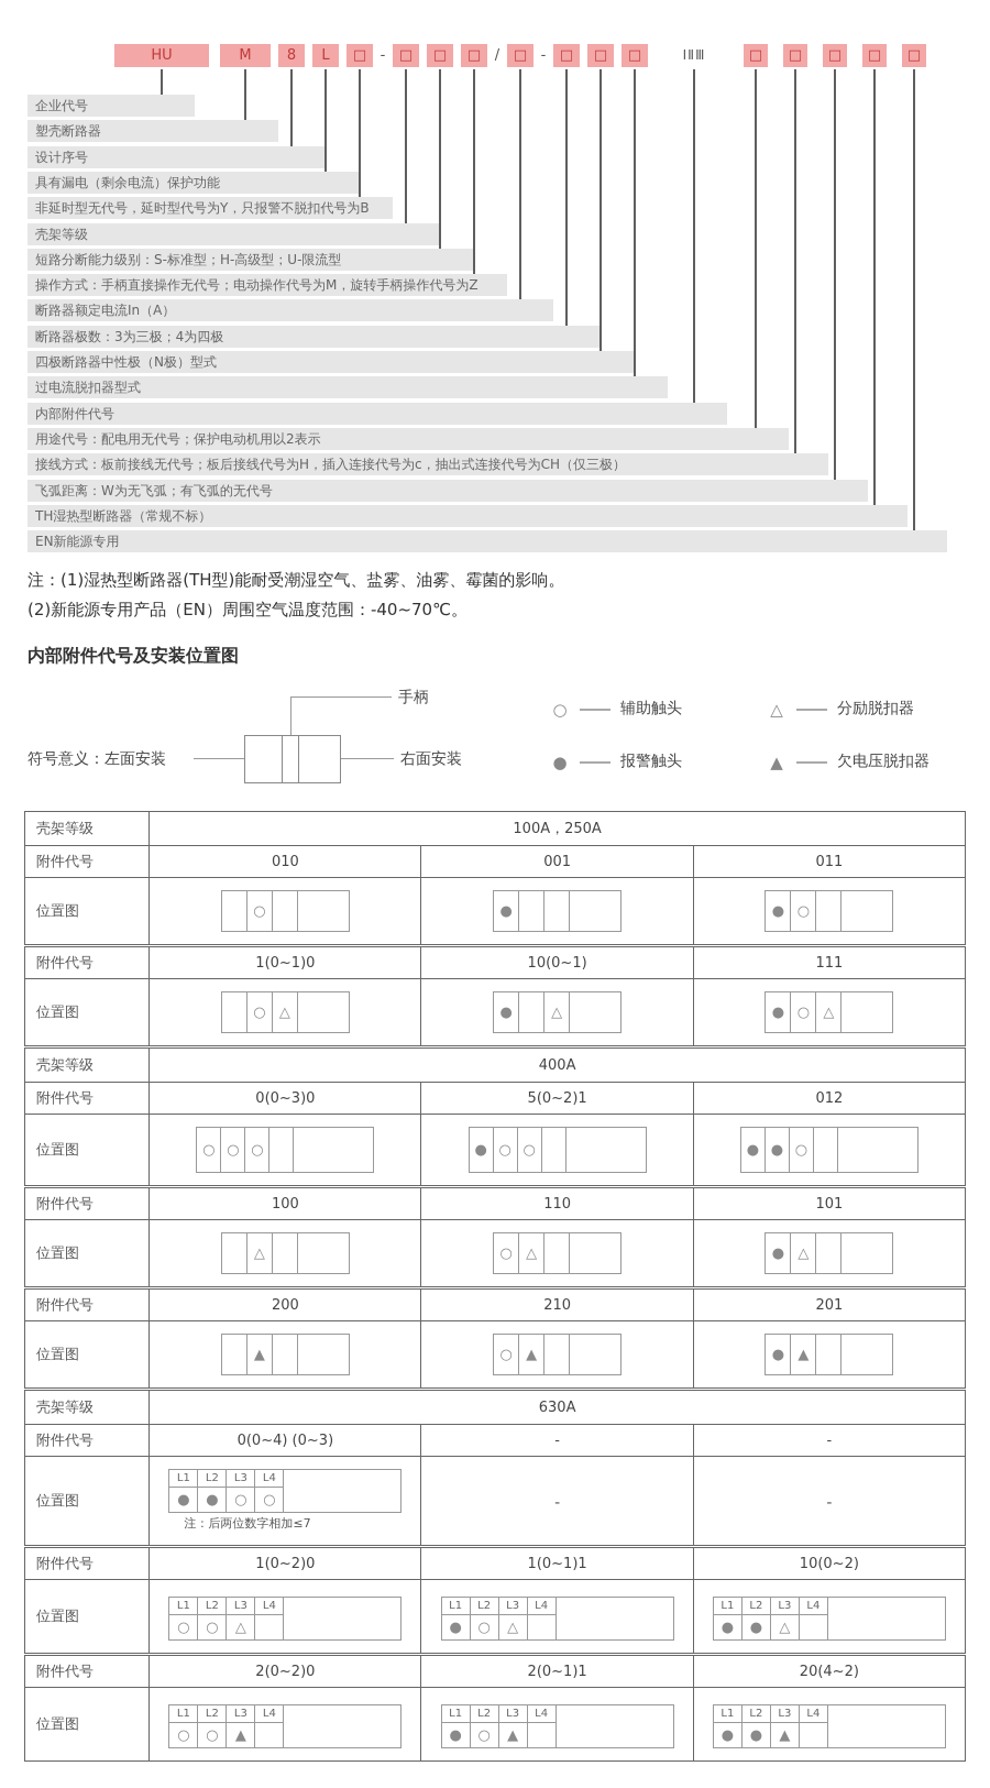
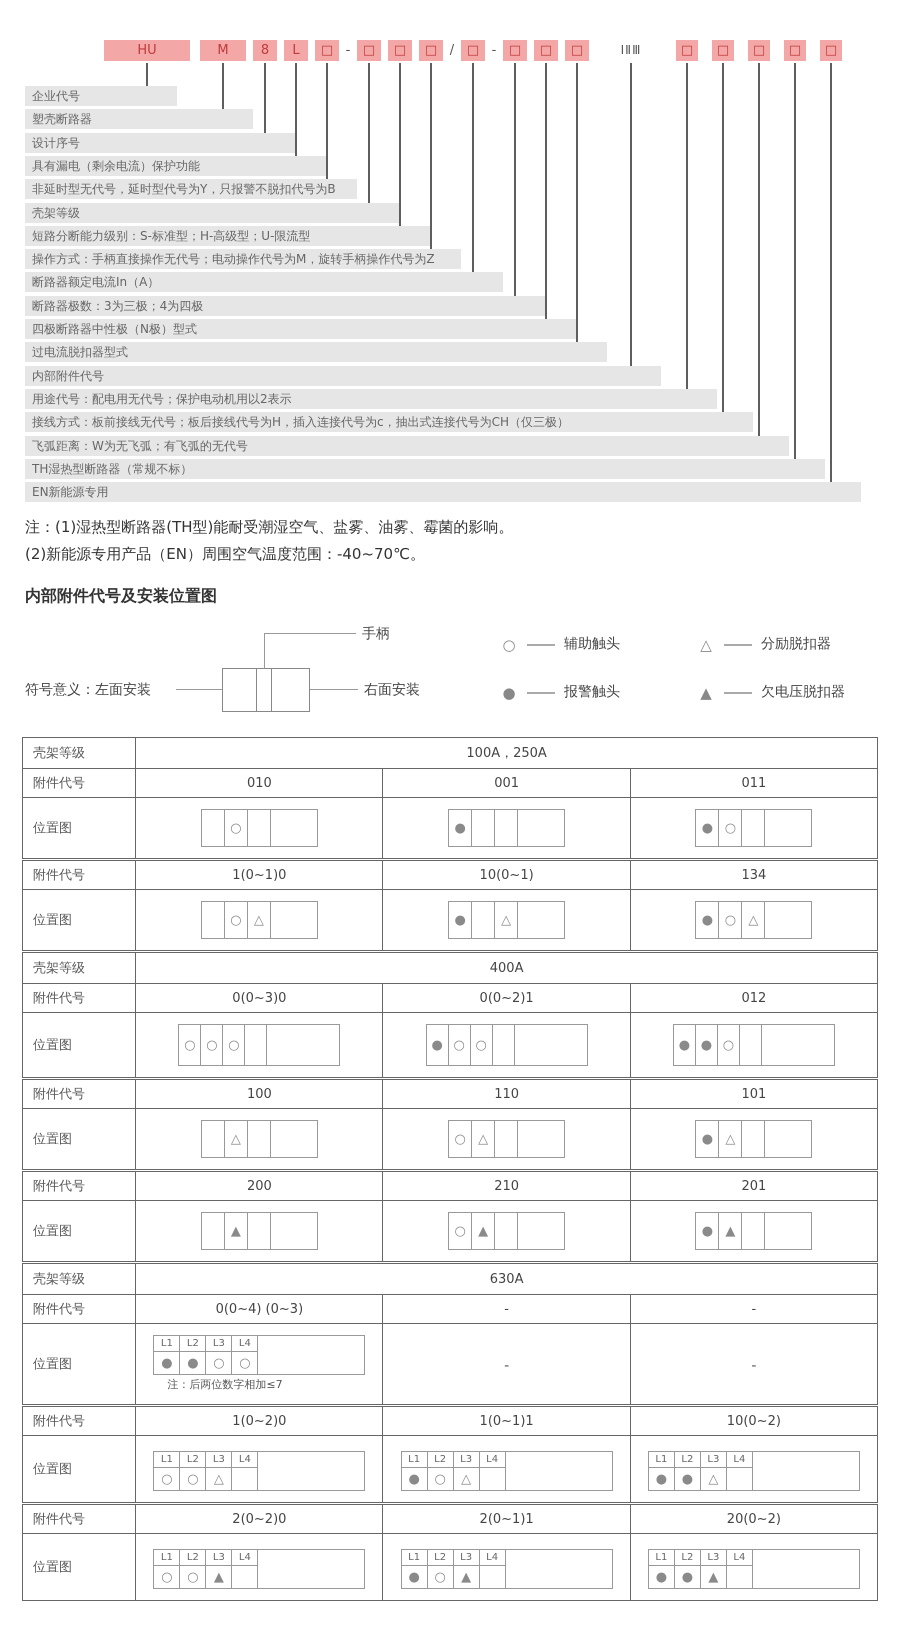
  HU
  企业代号
  M
  塑壳断路器
  8
  设计序号
  L
  具有漏电（剩余电流）保护功能
  □
  非延时型无代号，延时型代号为Y，只报警不脱扣代号为B
  -
  □
  壳架等级
  □
  短路分断能力级别：S-标准型；H-高级型；U-限流型
  □
  操作方式：手柄直接操作无代号；电动操作代号为M，旋转手柄操作代号为Z
  /
  □
  断路器额定电流In（A）
  -
  □
  断路器极数：3为三极；4为四极
  □
  四极断路器中性极（N极）型式
  □
  过电流脱扣器型式
  ⅠⅡⅢ
  内部附件代号
  □
  用途代号：配电用无代号；保护电动机用以2表示
  □
  接线方式：板前接线无代号；板后接线代号为H，插入连接代号为c，抽出式连接代号为CH（仅三极）
  □
  飞弧距离：W为无飞弧；有飞弧的无代号
  □
  TH湿热型断路器（常规不标）
  □
  EN新能源专用
  注：(1)湿热型断路器(TH型)能耐受潮湿空气、盐雾、油雾、霉菌的影响。
  (2)新能源专用产品（EN）周围空气温度范围：-40~70℃。
  内部附件代号及安装位置图
  手柄
  符号意义：左面安装
  右面安装
  ○
  辅助触头
  △
  分励脱扣器
  ●
  报警触头
  ▲
  欠电压脱扣器
  壳架等级	100A，250A
  附件代号	010	001	011
  位置图	○	●	● ○
- 附件代号	1(0~1)0	10(0~1)	111
+ 附件代号	1(0~1)0	10(0~1)	134
  位置图	○ △	● △	● ○ △
  壳架等级	400A
- 附件代号	0(0~3)0	5(0~2)1	012
+ 附件代号	0(0~3)0	0(0~2)1	012
  位置图	○ ○ ○	● ○ ○	● ● ○
  附件代号	100	110	101
  位置图	△	○ △	● △
  附件代号	200	210	201
  位置图	▲	○ ▲	● ▲
  壳架等级	630A
  附件代号	0(0~4) (0~3)	-	-
  位置图	L1 L2 L3 L4● ● ○ ○注：后两位数字相加≤7	-	-
  附件代号	1(0~2)0	1(0~1)1	10(0~2)
  位置图	L1 L2 L3 L4○ ○ △	L1 L2 L3 L4● ○ △	L1 L2 L3 L4● ● △
- 附件代号	2(0~2)0	2(0~1)1	20(4~2)
+ 附件代号	2(0~2)0	2(0~1)1	20(0~2)
  位置图	L1 L2 L3 L4○ ○ ▲	L1 L2 L3 L4● ○ ▲	L1 L2 L3 L4● ● ▲
